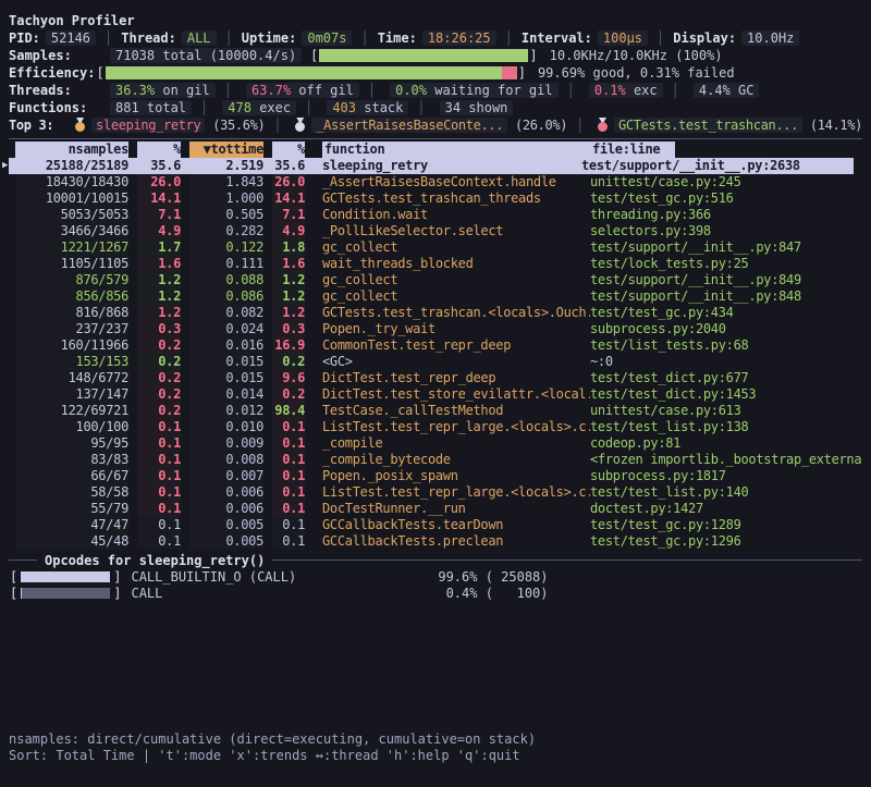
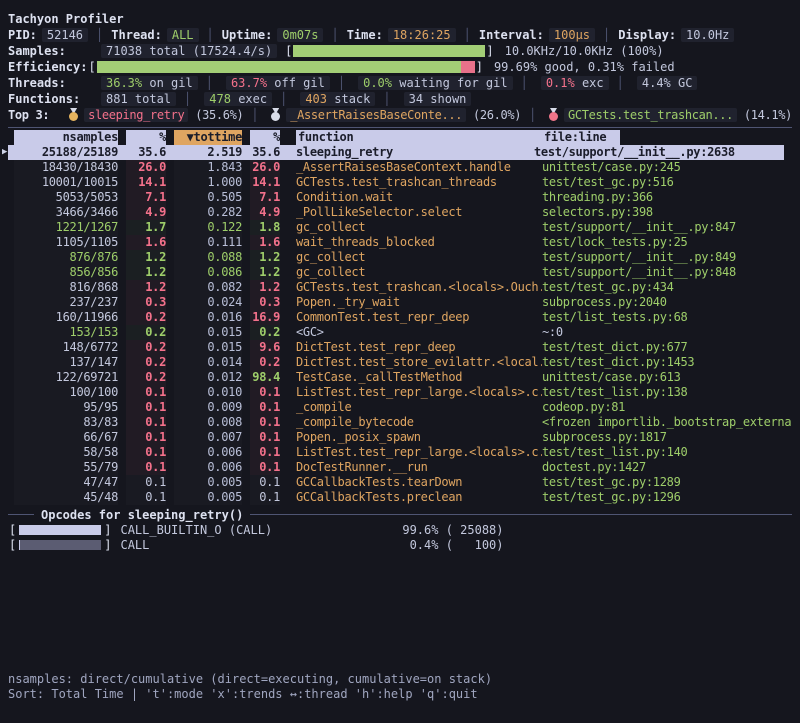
  Tachyon Profiler
  PID:
  52146
  │
  Thread:
  ALL
  │
  Uptime:
  0m07s
  │
  Time:
  18:26:25
  │
  Interval:
  100μs
  │
  Display:
  10.0Hz
  Samples:
- 71038 total (10000.4/s)
+ 71038 total (17524.4/s)
  [
  ]
  10.0KHz/10.0KHz (100%)
  Efficiency:
  [
  ]
  99.69% good, 0.31% failed
  Threads:
  36.3% on gil │ 63.7% off gil │ 0.0% waiting for gil │ 0.1% exc │ 4.4% GC
  Functions:
  881 total │ 478 exec │ 403 stack │ 34 shown
  Top 3:
  sleeping_retry (35.6%) │ _AssertRaisesBaseConte... (26.0%) │ GCTests.test_trashcan... (14.1%)
  nsamples
  %
  ▼tottime
  %
  function
  file:line
  ▶
  25188/25189
  35.6
  2.519
  35.6
  sleeping_retry
  test/support/__init__.py:2638
  18430/18430
  26.0
  1.843
  26.0
  _AssertRaisesBaseContext.handle
  unittest/case.py:245
  10001/10015
  14.1
  1.000
  14.1
  GCTests.test_trashcan_threads
  test/test_gc.py:516
  5053/5053
  7.1
  0.505
  7.1
  Condition.wait
  threading.py:366
  3466/3466
  4.9
  0.282
  4.9
  _PollLikeSelector.select
  selectors.py:398
  1221/1267
  1.7
  0.122
  1.8
  gc_collect
  test/support/__init__.py:847
  1105/1105
  1.6
  0.111
  1.6
  wait_threads_blocked
  test/lock_tests.py:25
- 876/579
+ 876/876
  1.2
  0.088
  1.2
  gc_collect
  test/support/__init__.py:849
  856/856
  1.2
  0.086
  1.2
  gc_collect
  test/support/__init__.py:848
  816/868
  1.2
  0.082
  1.2
  GCTests.test_trashcan.<locals>.Ouch.
  test/test_gc.py:434
  237/237
  0.3
  0.024
  0.3
  Popen._try_wait
  subprocess.py:2040
  160/11966
  0.2
  0.016
  16.9
  CommonTest.test_repr_deep
  test/list_tests.py:68
  153/153
  0.2
  0.015
  0.2
  <GC>
  ~:0
  148/6772
  0.2
  0.015
  9.6
  DictTest.test_repr_deep
  test/test_dict.py:677
  137/147
  0.2
  0.014
  0.2
  DictTest.test_store_evilattr.<local.
  test/test_dict.py:1453
  122/69721
  0.2
  0.012
  98.4
  TestCase._callTestMethod
  unittest/case.py:613
  100/100
  0.1
  0.010
  0.1
  ListTest.test_repr_large.<locals>.c.
  test/test_list.py:138
  95/95
  0.1
  0.009
  0.1
  _compile
  codeop.py:81
  83/83
  0.1
  0.008
  0.1
  _compile_bytecode
  <frozen importlib._bootstrap_externa
  66/67
  0.1
  0.007
  0.1
  Popen._posix_spawn
  subprocess.py:1817
  58/58
  0.1
  0.006
  0.1
  ListTest.test_repr_large.<locals>.c.
  test/test_list.py:140
  55/79
  0.1
  0.006
  0.1
  DocTestRunner.__run
  doctest.py:1427
  47/47
  0.1
  0.005
  0.1
  GCCallbackTests.tearDown
  test/test_gc.py:1289
  45/48
  0.1
  0.005
  0.1
  GCCallbackTests.preclean
  test/test_gc.py:1296
  Opcodes for sleeping_retry()
  [
  ]
  CALL_BUILTIN_O (CALL)
  99.6%
  ( 25088)
  [
  ]
  CALL
  0.4%
  ( 100)
  nsamples: direct/cumulative (direct=executing, cumulative=on stack)
  Sort: Total Time | 't':mode 'x':trends ↔:thread 'h':help 'q':quit
